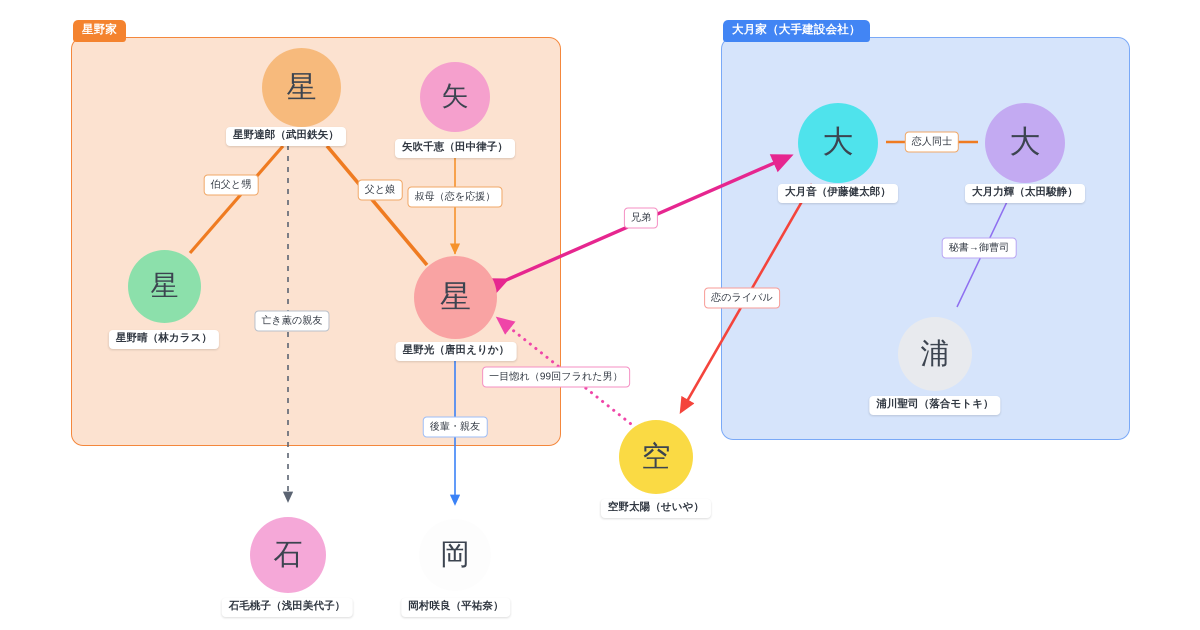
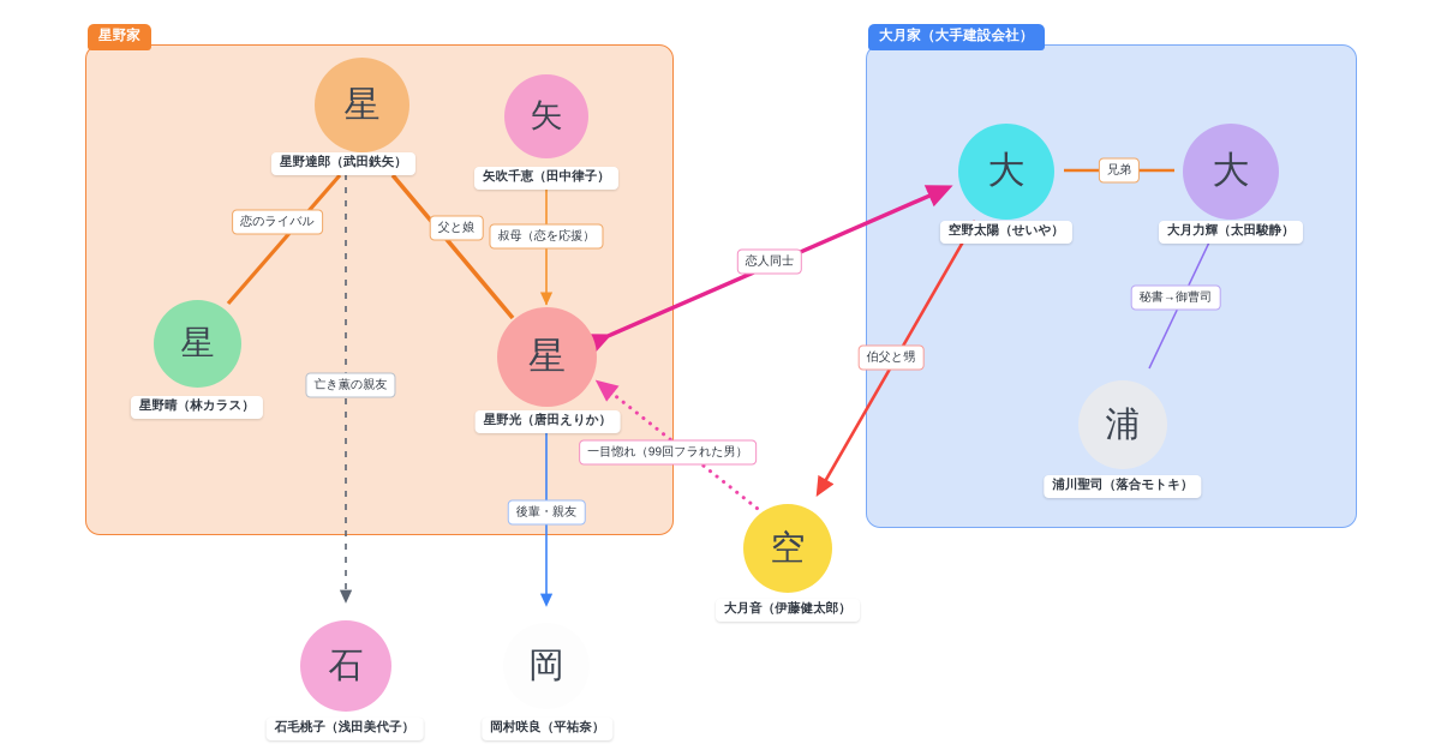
  星野家
  大月家（大手建設会社）
- 伯父と甥
+ 恋のライバル
  父と娘
  叔母（恋を応援）
  亡き薫の親友
  後輩・親友
- 兄弟
+ 恋人同士
- 恋のライバル
+ 伯父と甥
  一目惚れ（99回フラれた男）
- 恋人同士
+ 兄弟
  秘書→御曹司
  星
  星野達郎（武田鉄矢）
  矢
  矢吹千恵（田中律子）
  星
  星野晴（林カラス）
  星
  星野光（唐田えりか）
  石
  石毛桃子（浅田美代子）
  岡
  岡村咲良（平祐奈）
  空
- 空野太陽（せいや）
+ 大月音（伊藤健太郎）
  大
- 大月音（伊藤健太郎）
+ 空野太陽（せいや）
  大
  大月力輝（太田駿静）
  浦
  浦川聖司（落合モトキ）
